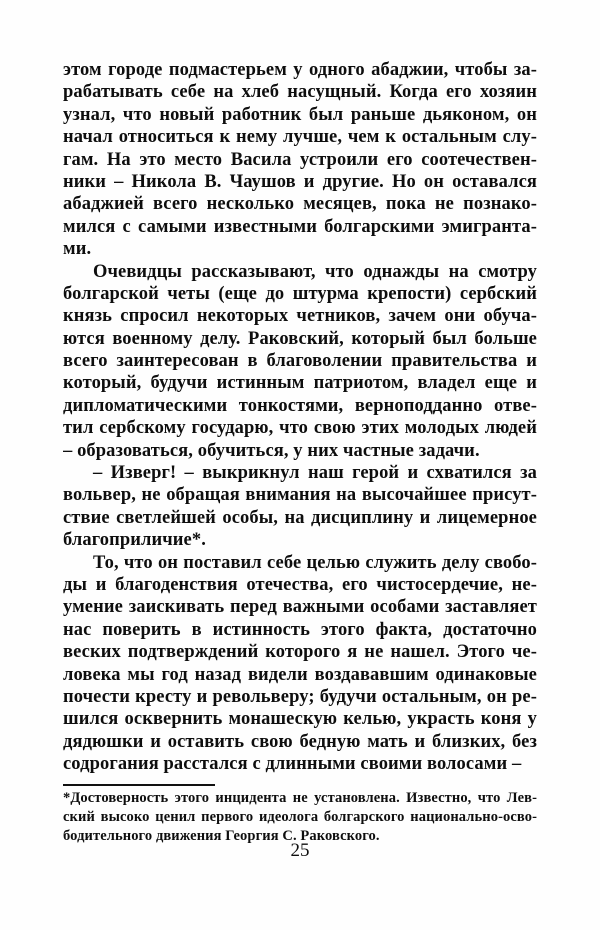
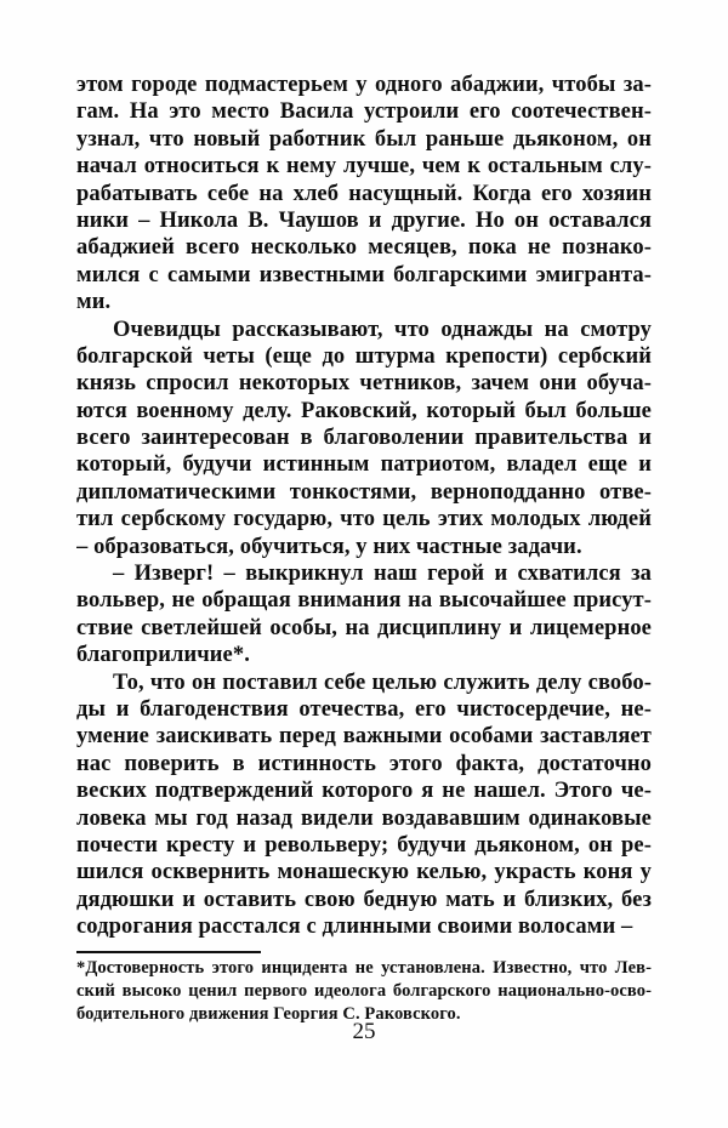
  этом городе подмастерьем у одного абаджии, чтобы за-
- рабатывать себе на хлеб насущный. Когда его хозяин
+ гам. На это место Васила устроили его соотечествен-
  узнал, что новый работник был раньше дьяконом, он
  начал относиться к нему лучше, чем к остальным слу-
- гам. На это место Васила устроили его соотечествен-
+ рабатывать себе на хлеб насущный. Когда его хозяин
  ники – Никола В. Чаушов и другие. Но он оставался
  абаджией всего несколько месяцев, пока не познако-
  мился с самыми известными болгарскими эмигранта-
  ми.
  Очевидцы рассказывают, что однажды на смотру
  болгарской четы (еще до штурма крепости) сербский
  князь спросил некоторых четников, зачем они обуча-
  ются военному делу. Раковский, который был больше
  всего заинтересован в благоволении правительства и
  который, будучи истинным патриотом, владел еще и
  дипломатическими тонкостями, верноподданно отве-
- тил сербскому государю, что свою этих молодых людей
+ тил сербскому государю, что цель этих молодых людей
  – образоваться, обучиться, у них частные задачи.
  – Изверг! – выкрикнул наш герой и схватился за
  вольвер, не обращая внимания на высочайшее присут-
  ствие светлейшей особы, на дисциплину и лицемерное
  благоприличие*.
  То, что он поставил себе целью служить делу свобо-
  ды и благоденствия отечества, его чистосердечие, не-
  умение заискивать перед важными особами заставляет
  нас поверить в истинность этого факта, достаточно
  веских подтверждений которого я не нашел. Этого че-
  ловека мы год назад видели воздававшим одинаковые
- почести кресту и револьверу; будучи остальным, он ре-
+ почести кресту и револьверу; будучи дьяконом, он ре-
  шился осквернить монашескую келью, украсть коня у
  дядюшки и оставить свою бедную мать и близких, без
  содрогания расстался с длинными своими волосами –
  *Достоверность этого инцидента не установлена. Известно, что Лев-
  ский высоко ценил первого идеолога болгарского национально-осво-
  бодительного движения Георгия С. Раковского.
  25
